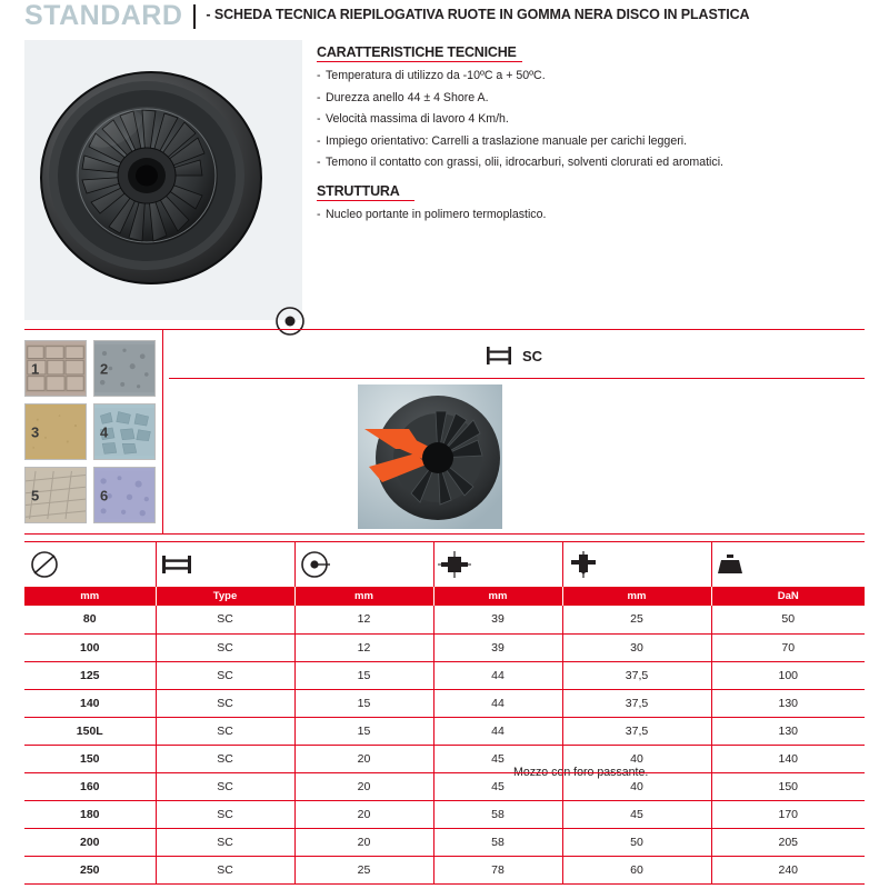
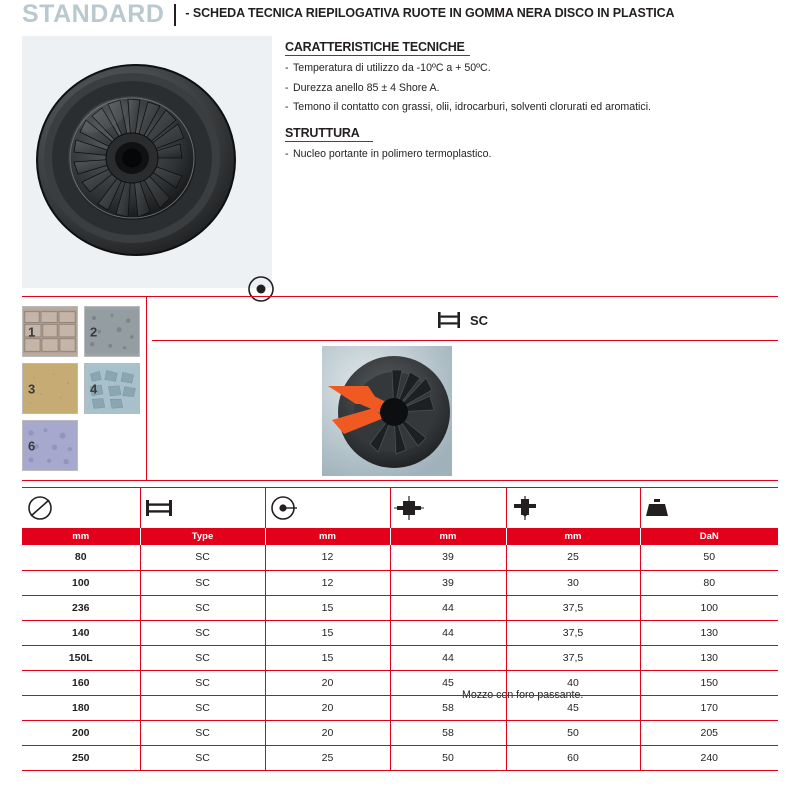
  STANDARD
  - SCHEDA TECNICA RIEPILOGATIVA RUOTE IN GOMMA NERA DISCO IN PLASTICA
  CARATTERISTICHE TECNICHE
  Temperatura di utilizzo da -10ºC a + 50ºC.
- Durezza anello 44 ± 4 Shore A.
+ Durezza anello 85 ± 4 Shore A.
- Velocità massima di lavoro 4 Km/h.
- Impiego orientativo: Carrelli a traslazione manuale per carichi leggeri.
  Temono il contatto con grassi, olii, idrocarburi, solventi clorurati ed aromatici.
  STRUTTURA
  Nucleo portante in polimero termoplastico.
  1
  2
  3
  4
- 5
  6
  SC
  Mozzo con foro passante.
  mm	Type	mm	mm	mm	DaN
  80	SC	12	39	25	50
- 100	SC	12	39	30	70
+ 100	SC	12	39	30	80
- 125	SC	15	44	37,5	100
+ 236	SC	15	44	37,5	100
  140	SC	15	44	37,5	130
  150L	SC	15	44	37,5	130
- 150	SC	20	45	40	140
  160	SC	20	45	40	150
  180	SC	20	58	45	170
  200	SC	20	58	50	205
- 250	SC	25	78	60	240
+ 250	SC	25	50	60	240
